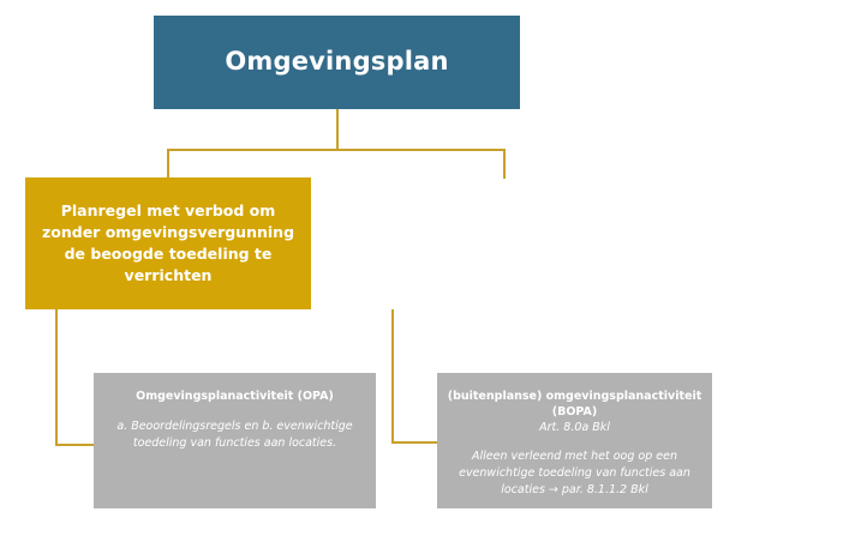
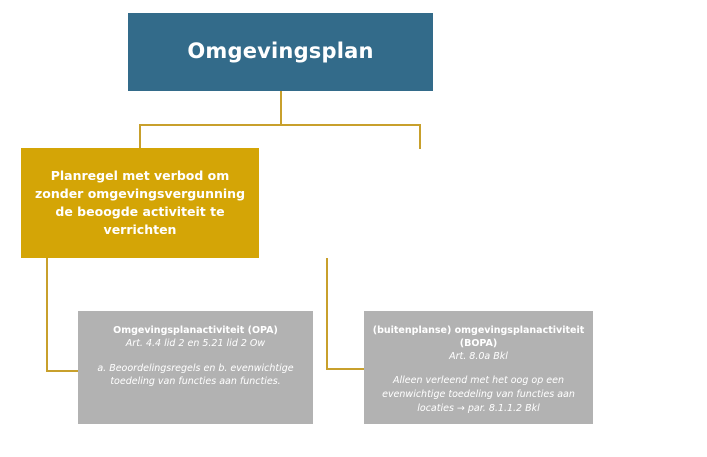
  Omgevingsplan
- Planregel met verbod om zonder omgevingsvergunning de beoogde toedeling te verrichten
+ Planregel met verbod om zonder omgevingsvergunning de beoogde activiteit te verrichten
  Omgevingsplanactiviteit (OPA)
+ Art. 4.4 lid 2 en 5.21 lid 2 Ow
- a. Beoordelingsregels en b. evenwichtige toedeling van functies aan locaties.
+ a. Beoordelingsregels en b. evenwichtige toedeling van functies aan functies.
  (buitenplanse) omgevingsplanactiviteit (BOPA)
  Art. 8.0a Bkl
  Alleen verleend met het oog op een evenwichtige toedeling van functies aan locaties → par. 8.1.1.2 Bkl
